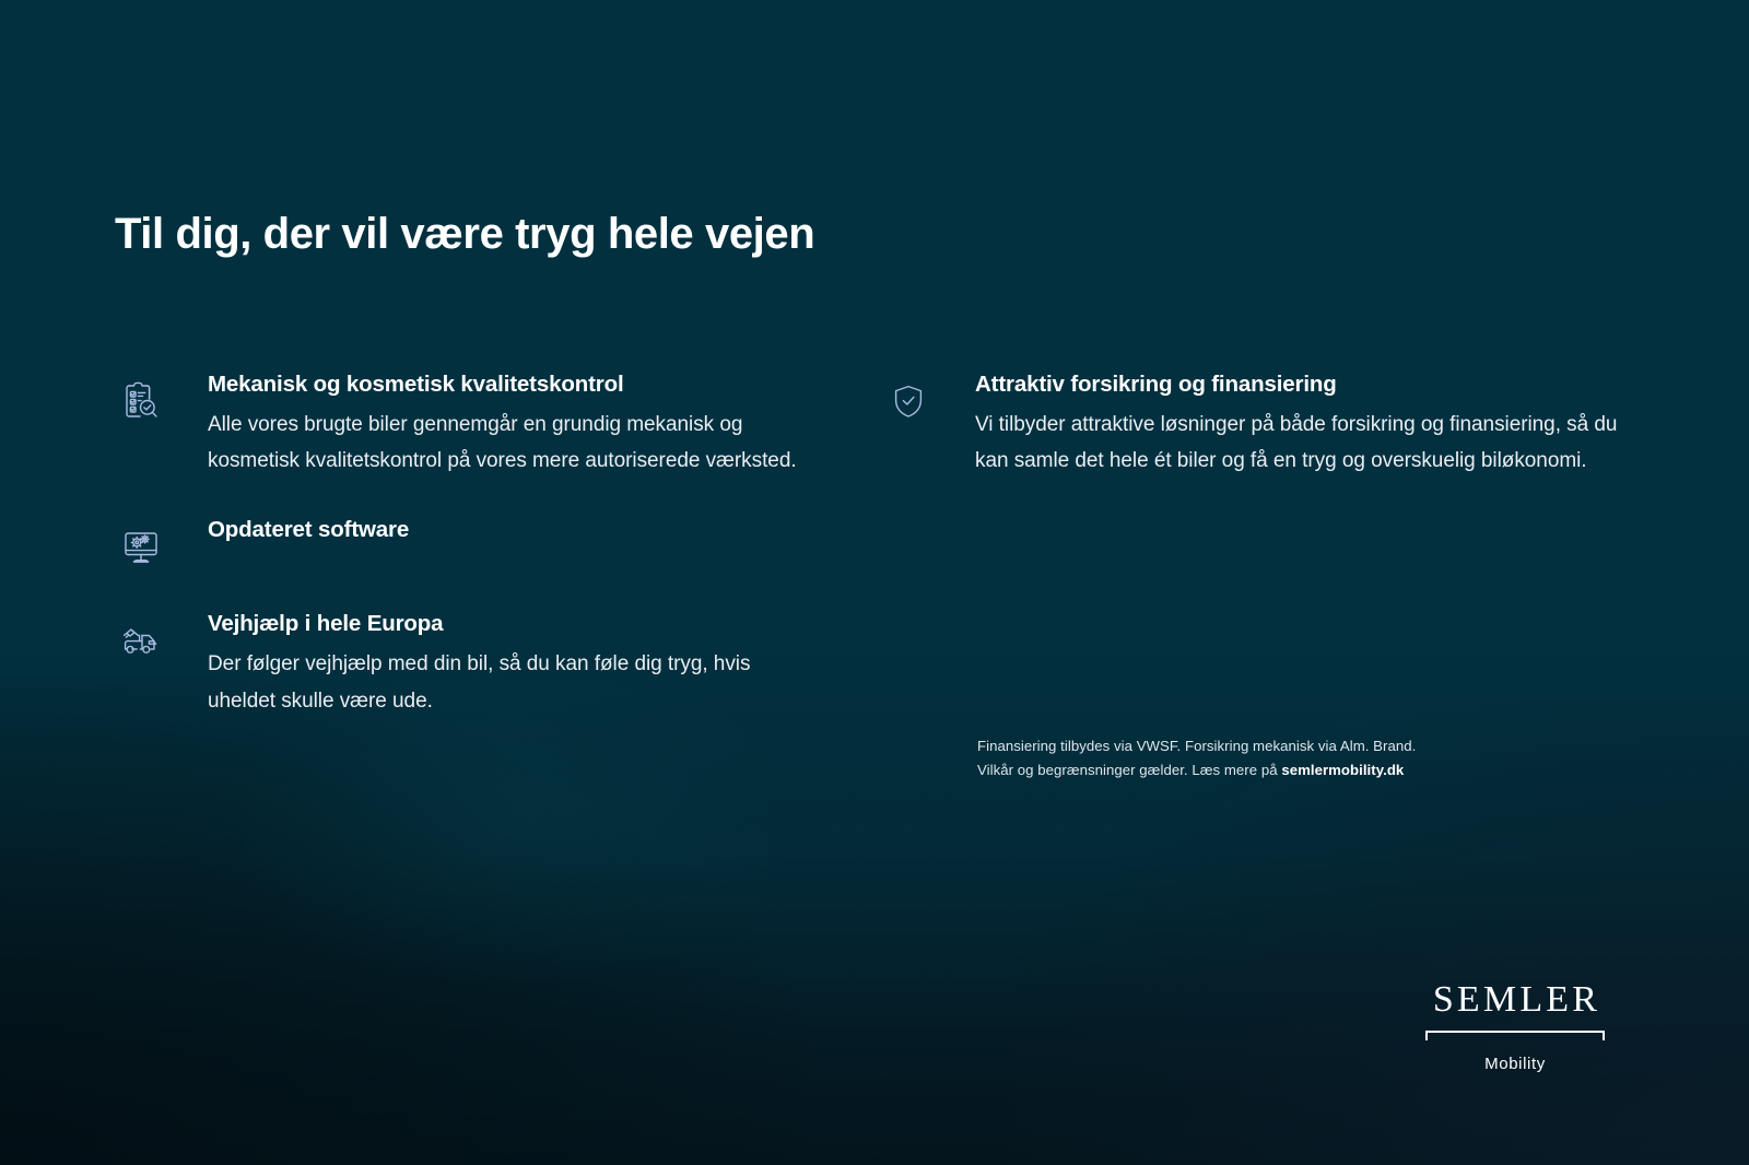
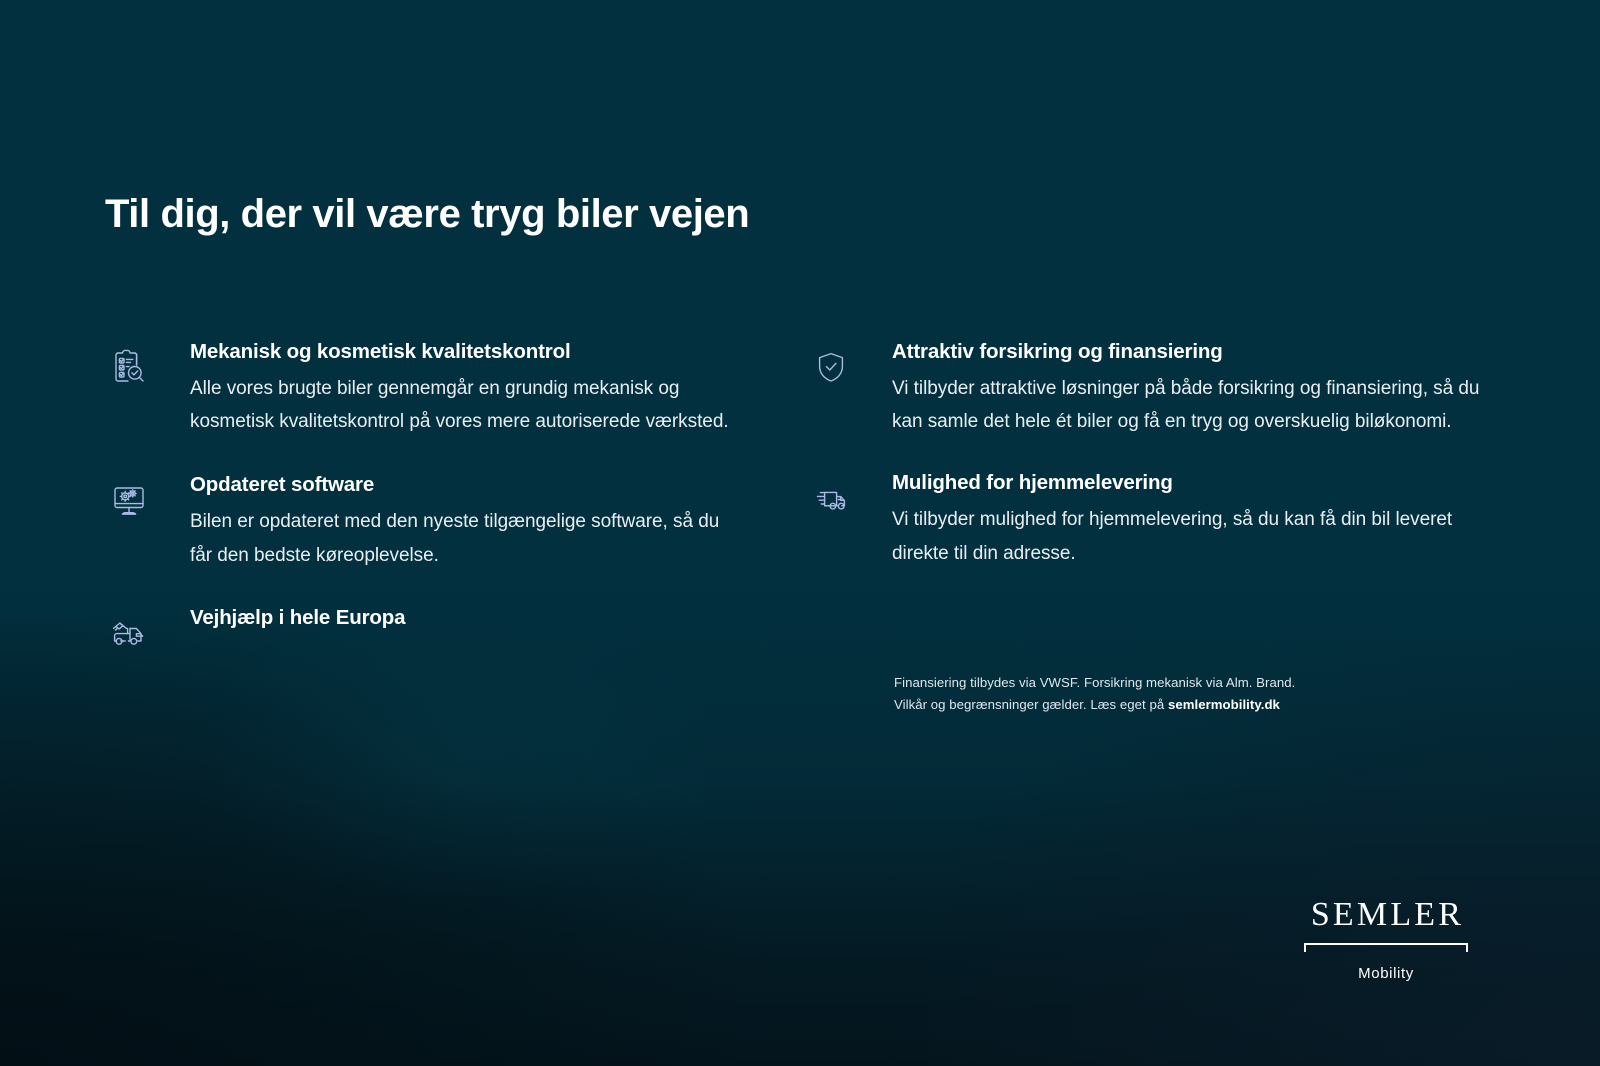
- Til dig, der vil være tryg hele vejen
+ Til dig, der vil være tryg biler vejen
  Mekanisk og kosmetisk kvalitetskontrol
  Alle vores brugte biler gennemgår en grundig mekanisk og kosmetisk kvalitetskontrol på vores mere autoriserede værksted.
  Opdateret software
+ Bilen er opdateret med den nyeste tilgængelige software, så du får den bedste køreoplevelse.
  Vejhjælp i hele Europa
- Der følger vejhjælp med din bil, så du kan føle dig tryg, hvis uheldet skulle være ude.
  Attraktiv forsikring og finansiering
  Vi tilbyder attraktive løsninger på både forsikring og finansiering, så du kan samle det hele ét biler og få en tryg og overskuelig biløkonomi.
+ Mulighed for hjemmelevering
+ Vi tilbyder mulighed for hjemmelevering, så du kan få din bil leveret direkte til din adresse.
  Finansiering tilbydes via VWSF. Forsikring mekanisk via Alm. Brand.
- Vilkår og begrænsninger gælder. Læs mere på semlermobility.dk
+ Vilkår og begrænsninger gælder. Læs eget på semlermobility.dk
  SEMLER
  Mobility
